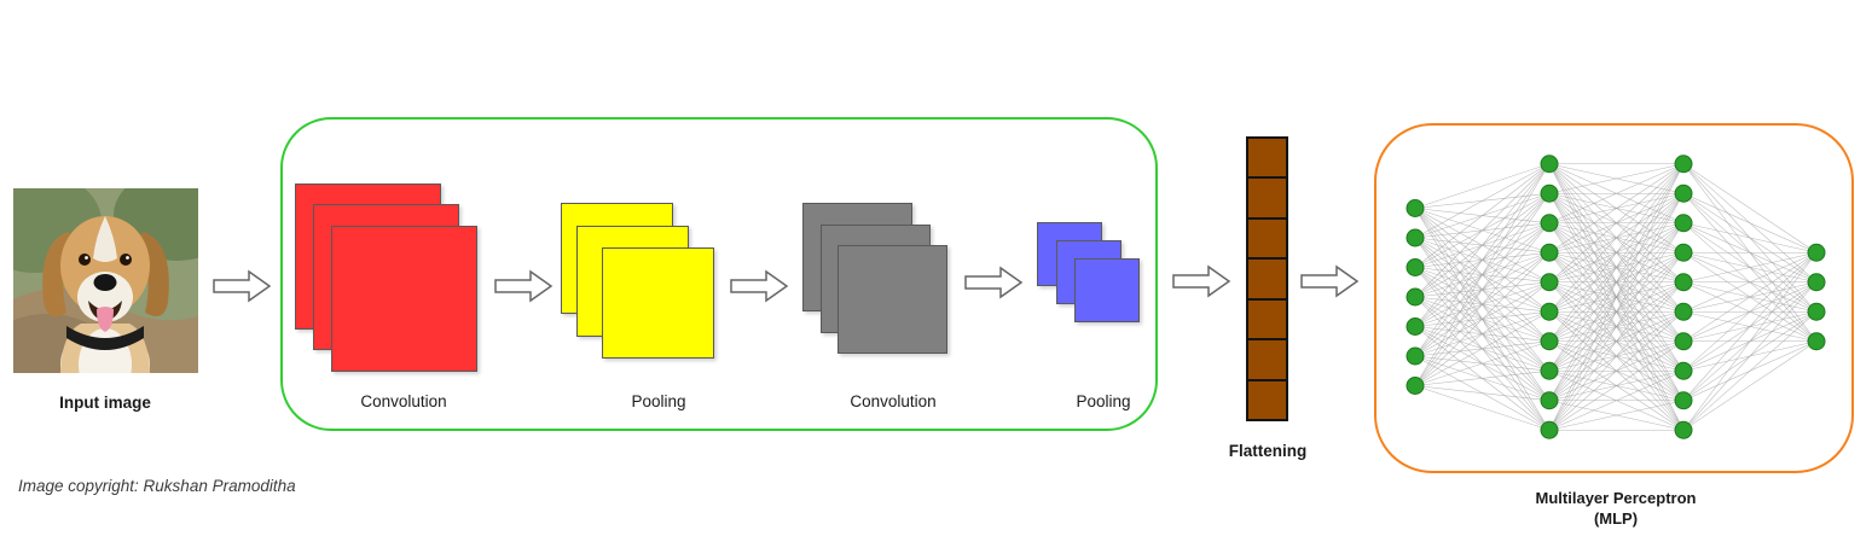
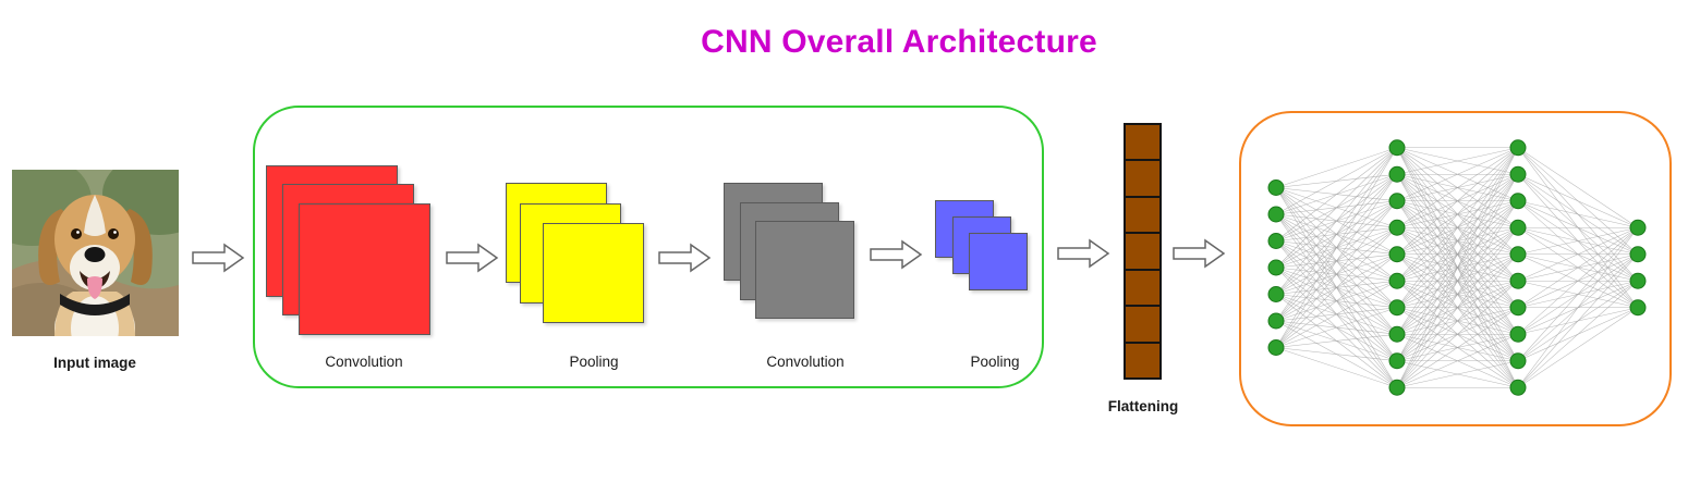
+ CNN Overall Architecture
  Input image
  Convolution
  Pooling
  Convolution
  Pooling
  Flattening
- Multilayer Perceptron
- (MLP)
- Image copyright: Rukshan Pramoditha
